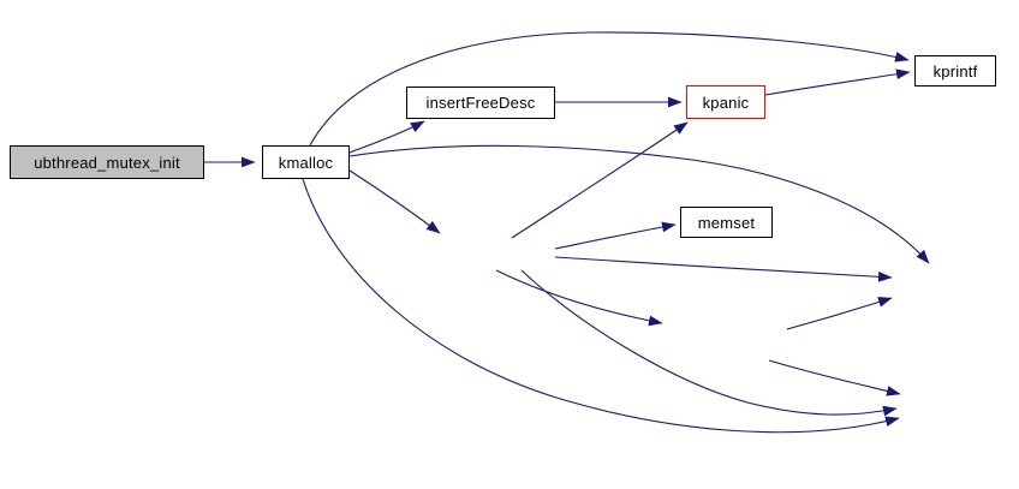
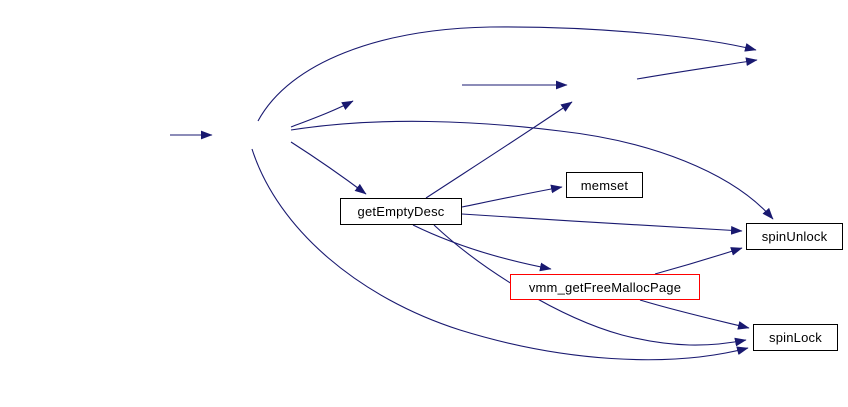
- ubthread_mutex_init
- kmalloc
- insertFreeDesc
- kpanic
- kprintf
  memset
+ getEmptyDesc
+ spinUnlock
+ vmm_getFreeMallocPage
+ spinLock
